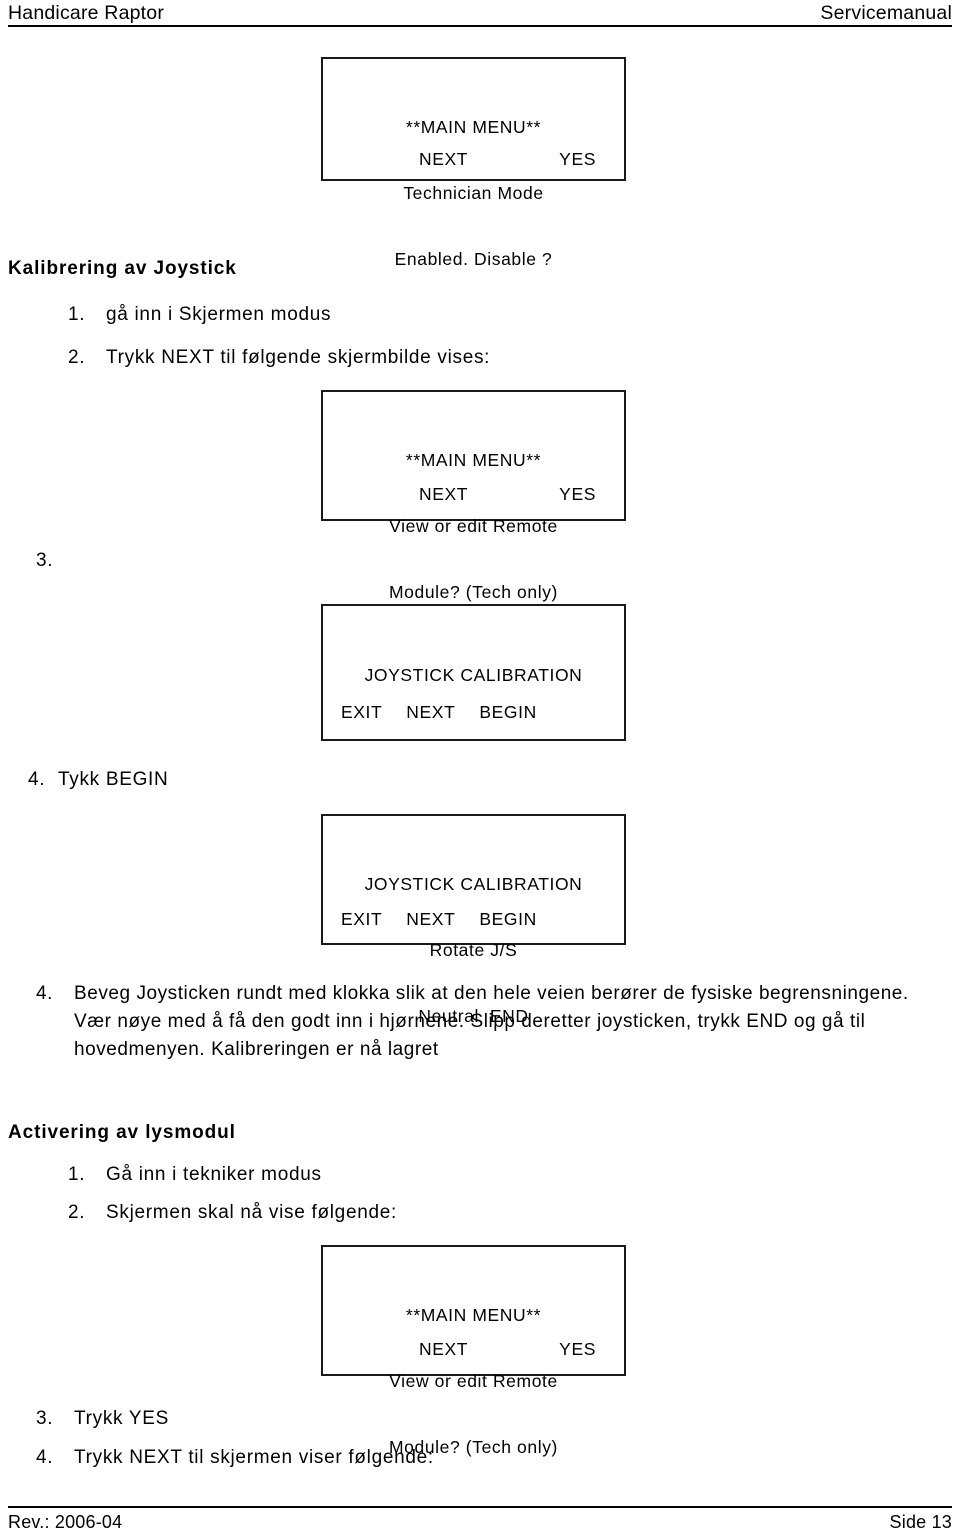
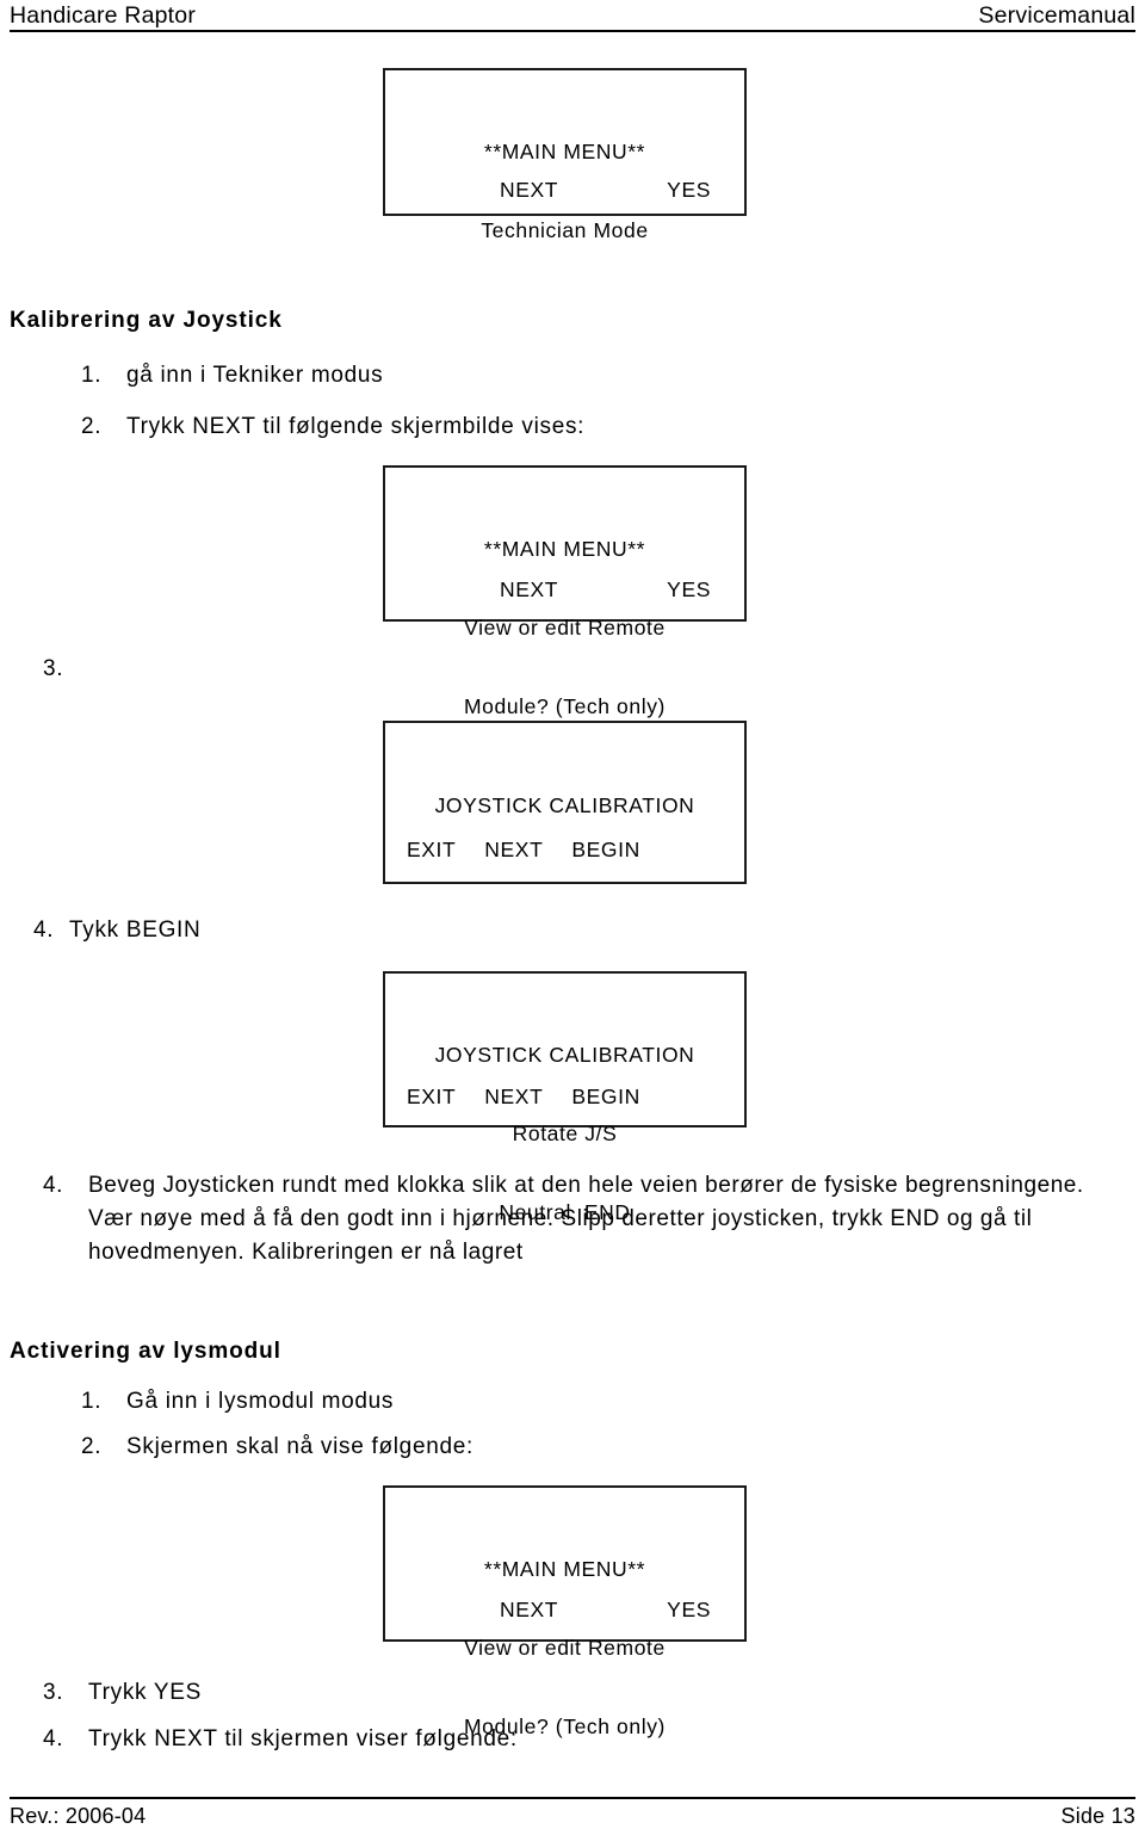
  Handicare Raptor
  Servicemanual
  **MAIN MENU**
  Technician Mode
- Enabled. Disable ?
  NEXT
  YES
  Kalibrering av Joystick
  1.
- gå inn i Skjermen modus
+ gå inn i Tekniker modus
  2.
  Trykk NEXT til følgende skjermbilde vises:
  **MAIN MENU**
  View or edit Remote
  Module? (Tech only)
  NEXT
  YES
  3.
  JOYSTICK CALIBRATION
  EXIT
  NEXT
  BEGIN
  4.
  Tykk BEGIN
  JOYSTICK CALIBRATION
  Rotate J/S
  Neutral END
  EXIT
  NEXT
  BEGIN
  4.
  Beveg Joysticken rundt med klokka slik at den hele veien berører de fysiske begrensningene. Vær nøye med å få den godt inn i hjørnene. Slipp deretter joysticken, trykk END og gå til hovedmenyen. Kalibreringen er nå lagret
  Activering av lysmodul
  1.
- Gå inn i tekniker modus
+ Gå inn i lysmodul modus
  2.
  Skjermen skal nå vise følgende:
  **MAIN MENU**
  View or edit Remote
  Module? (Tech only)
  NEXT
  YES
  3.
  Trykk YES
  4.
  Trykk NEXT til skjermen viser følgende:
  Rev.: 2006-04
  Side 13
